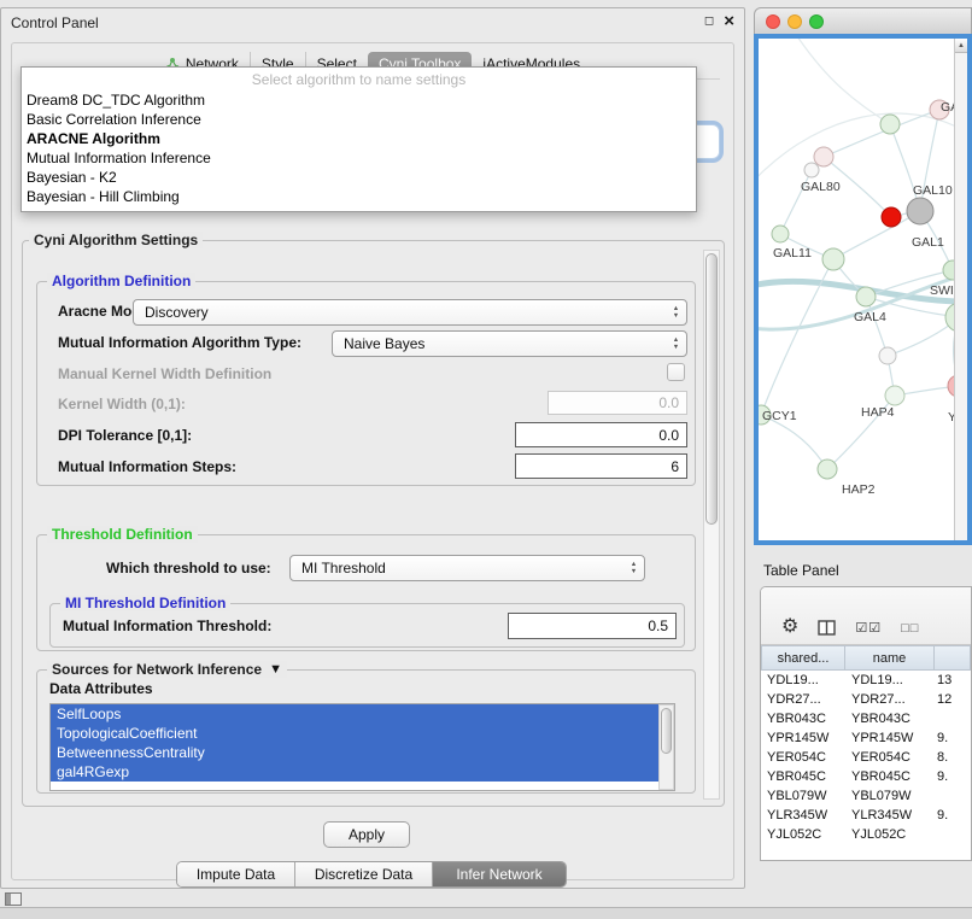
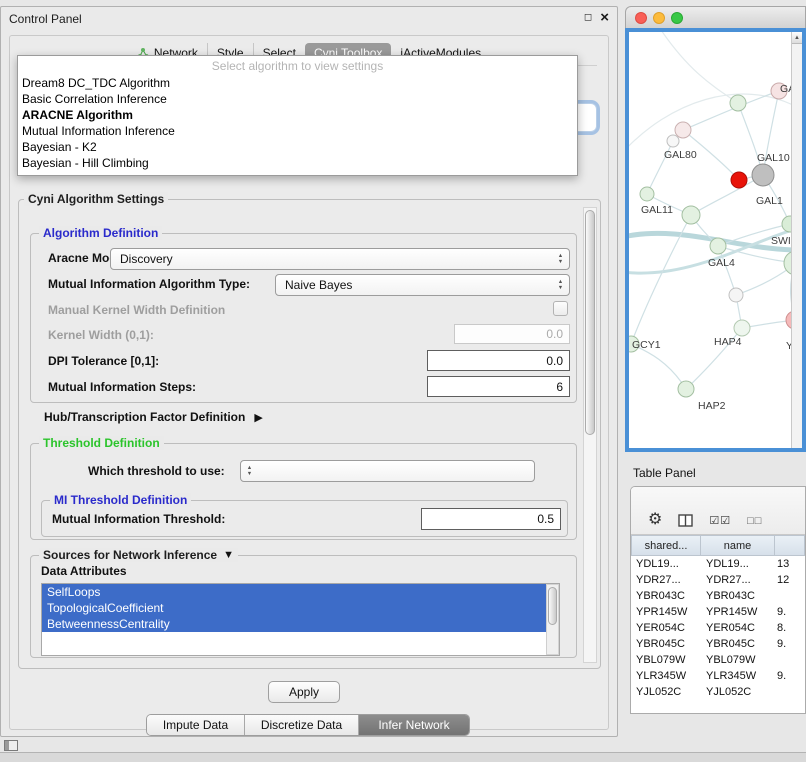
  Control Panel
  ◻
  ×
  Network
  Style
  Select
  Cyni Toolbox
  jActiveModules
  Cyni Algorithm Settings
  Algorithm Definition
  Aracne Mo
  Discovery
  Mutual Information Algorithm Type:
  Naive Bayes
  Manual Kernel Width Definition
  Kernel Width (0,1):
  0.0
  DPI Tolerance [0,1]:
  0.0
  Mutual Information Steps:
  6
+ Hub/Transcription Factor Definition
+ ▶
  Threshold Definition
  Which threshold to use:
- MI Threshold
  MI Threshold Definition
  Mutual Information Threshold:
  0.5
  Sources for Network Inference
  ▼
  Data Attributes
  SelfLoops
  TopologicalCoefficient
  BetweennessCentrality
- gal4RGexp
  Apply
  Impute Data
  Discretize Data
  Infer Network
- Select algorithm to name settings
+ Select algorithm to view settings
  Dream8 DC_TDC Algorithm
  Basic Correlation Inference
  ARACNE Algorithm
  Mutual Information Inference
  Bayesian - K2
  Bayesian - Hill Climbing
  GAL80
  GAL10
  GAL11
  GAL1
  SWI
  GAL4
  GCY1
  HAP4
  HAP2
  Y
  Table Panel
  ⚙
  ☑☑
  □□
  shared...
  name
  YDL19...
  YDL19...
  13
  YDR27...
  YDR27...
  12
  YBR043C
  YBR043C
  YPR145W
  YPR145W
  9.
  YER054C
  YER054C
  8.
  YBR045C
  YBR045C
  9.
  YBL079W
  YBL079W
  YLR345W
  YLR345W
  9.
  YJL052C
  YJL052C
